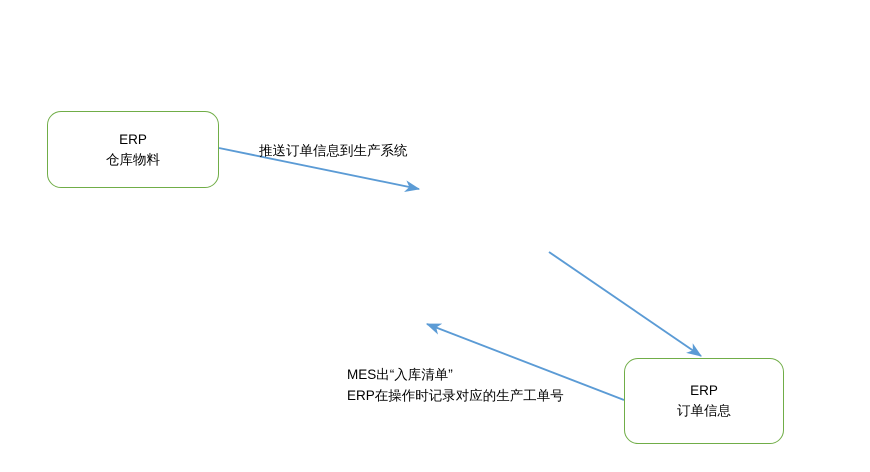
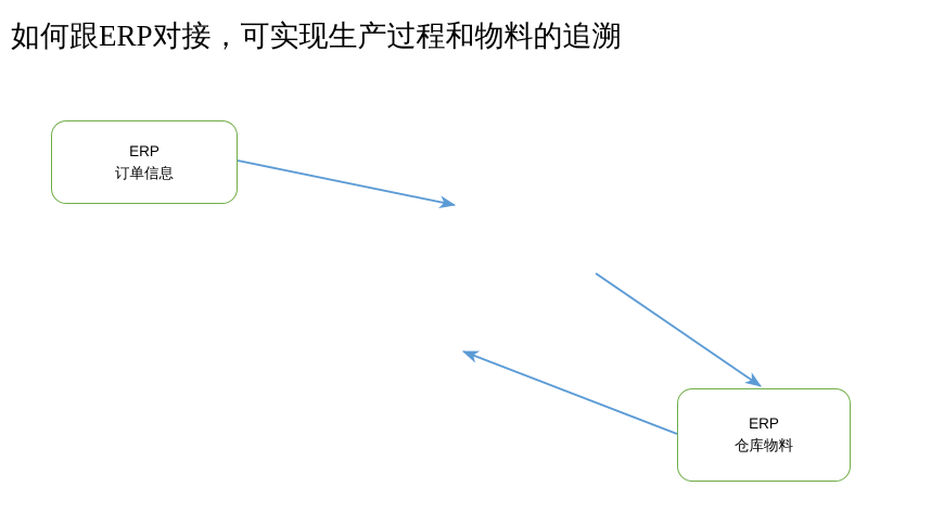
+ 如何跟ERP对接，可实现生产过程和物料的追溯
  ERP
- 仓库物料
+ 订单信息
  ERP
- 订单信息
+ 仓库物料
- 推送订单信息到生产系统
- MES出“入库清单”
- ERP在操作时记录对应的生产工单号
